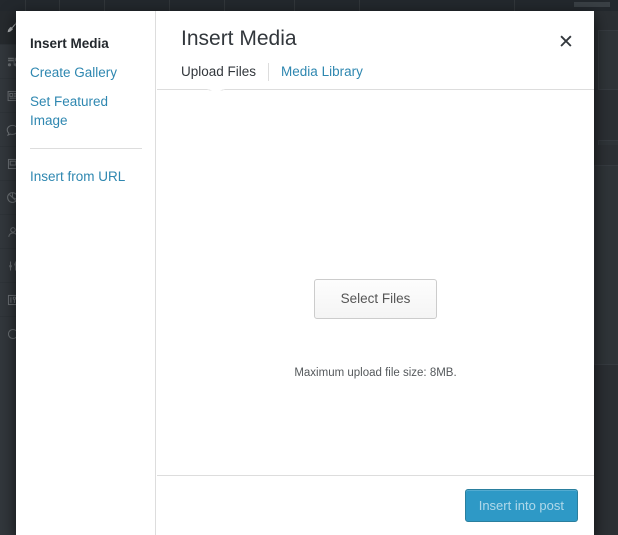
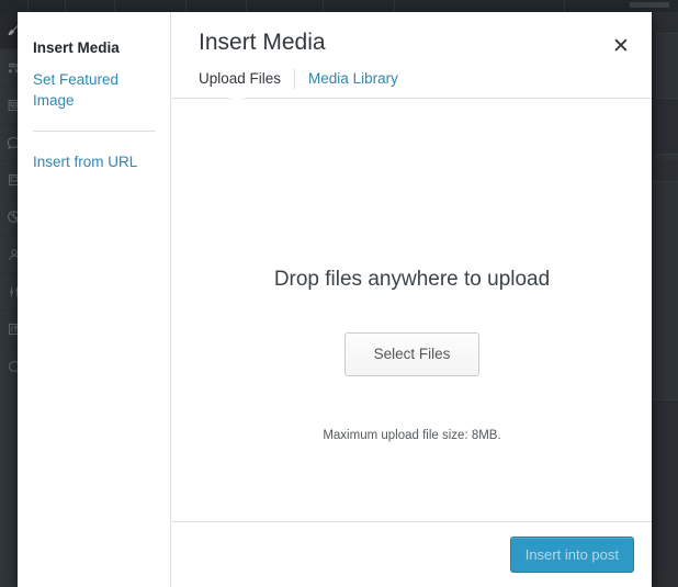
  Insert Media
- Create Gallery
  Set Featured Image
  Insert from URL
  Insert Media
  ✕
  Upload Files
  Media Library
+ Drop files anywhere to upload
  Select Files
  Maximum upload file size: 8MB.
  Insert into post
